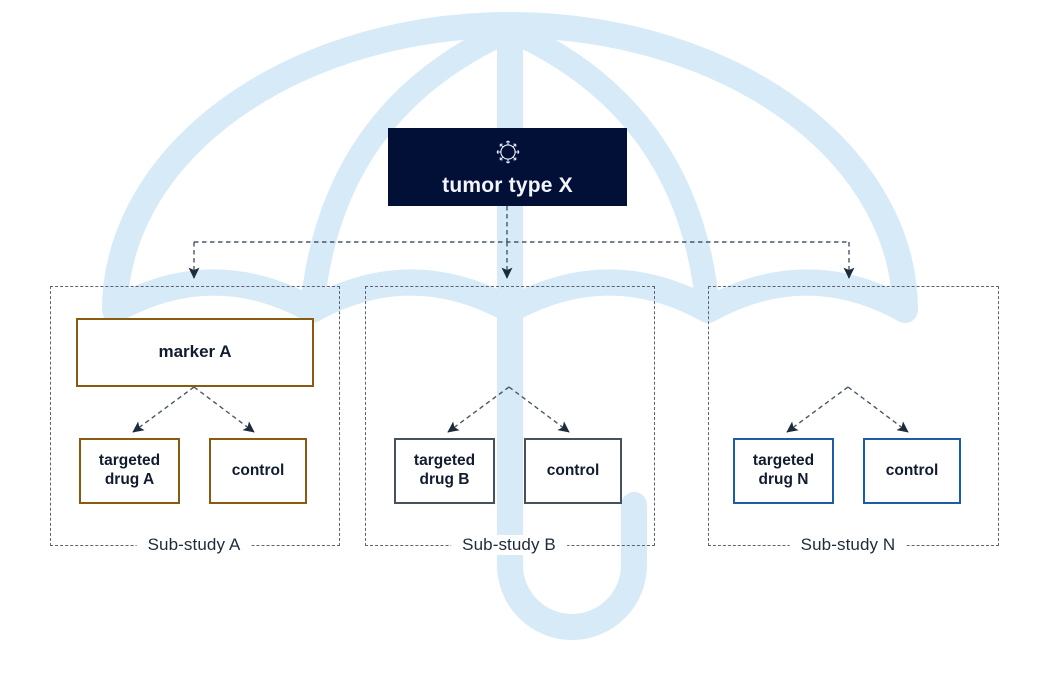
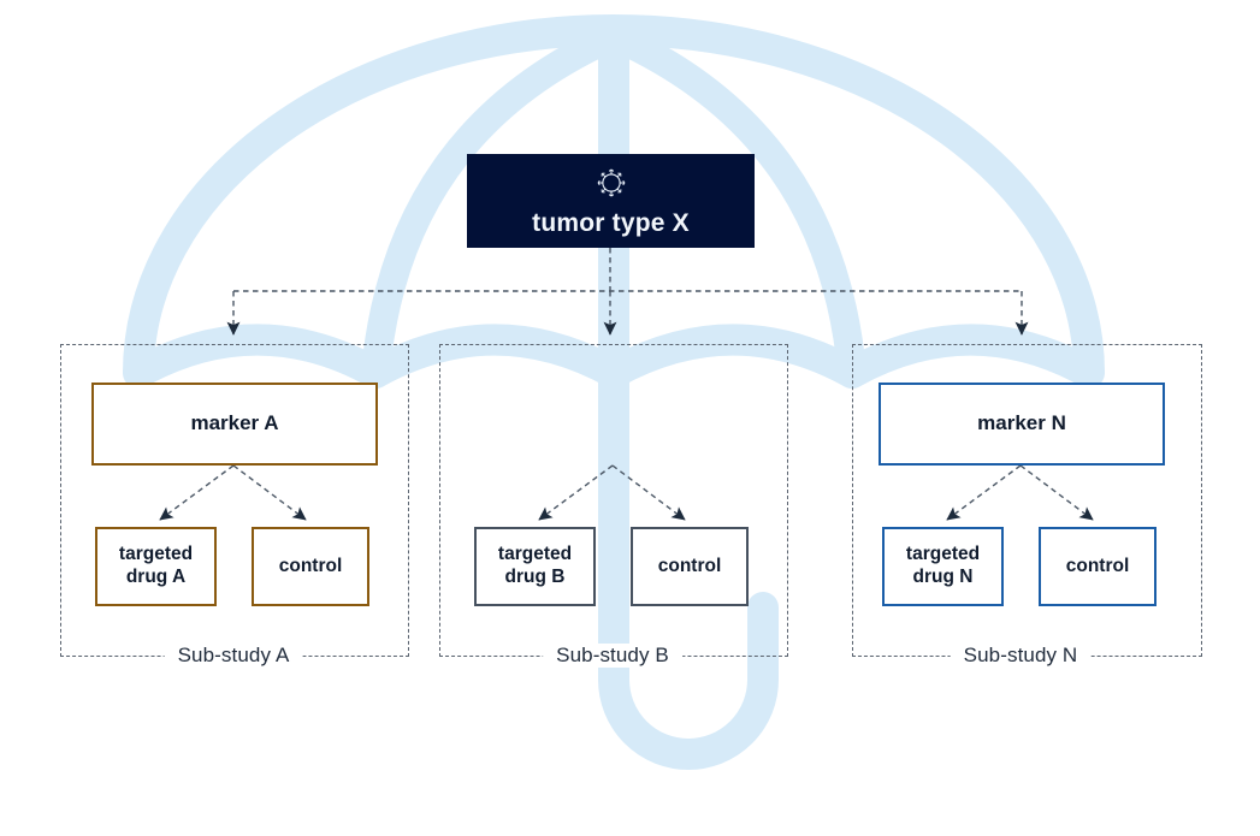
  tumor type X
  marker A
  targeted
  drug A
  control
  Sub-study A
  targeted
  drug B
  control
  Sub-study B
+ marker N
  targeted
  drug N
  control
  Sub-study N
